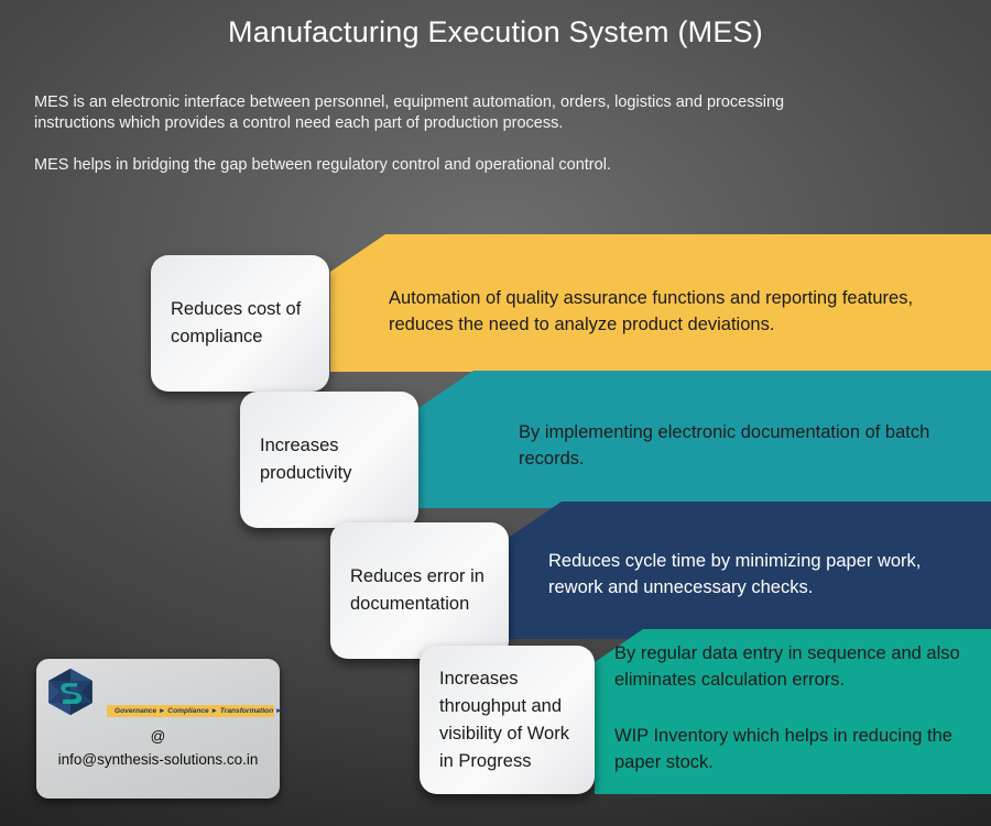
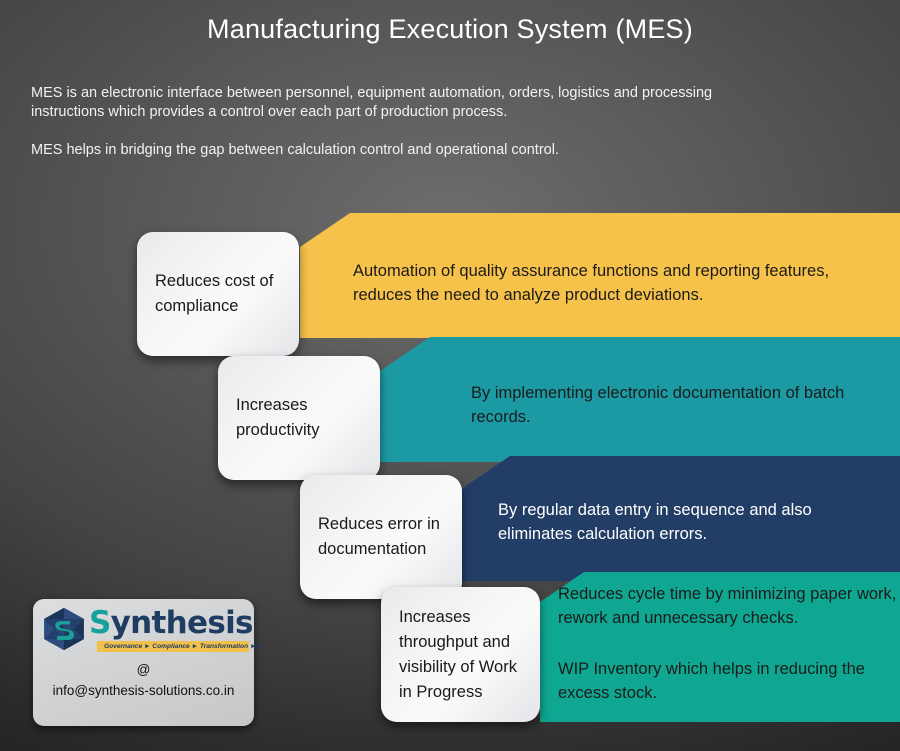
  Manufacturing Execution System (MES)
- MES is an electronic interface between personnel, equipment automation, orders, logistics and processing instructions which provides a control need each part of production process.
+ MES is an electronic interface between personnel, equipment automation, orders, logistics and processing instructions which provides a control over each part of production process.
- MES helps in bridging the gap between regulatory control and operational control.
+ MES helps in bridging the gap between calculation control and operational control.
  Automation of quality assurance functions and reporting features, reduces the need to analyze product deviations.
  Reduces cost of compliance
  By implementing electronic documentation of batch records.
  Increases productivity
- Reduces cycle time by minimizing paper work, rework and unnecessary checks.
+ By regular data entry in sequence and also eliminates calculation errors.
  Reduces error in documentation
- By regular data entry in sequence and also eliminates calculation errors.
+ Reduces cycle time by minimizing paper work, rework and unnecessary checks.
- WIP Inventory which helps in reducing the paper stock.
+ WIP Inventory which helps in reducing the excess stock.
  Increases throughput and visibility of Work in Progress
+ Synthesis
  @
  info@synthesis-solutions.co.in
